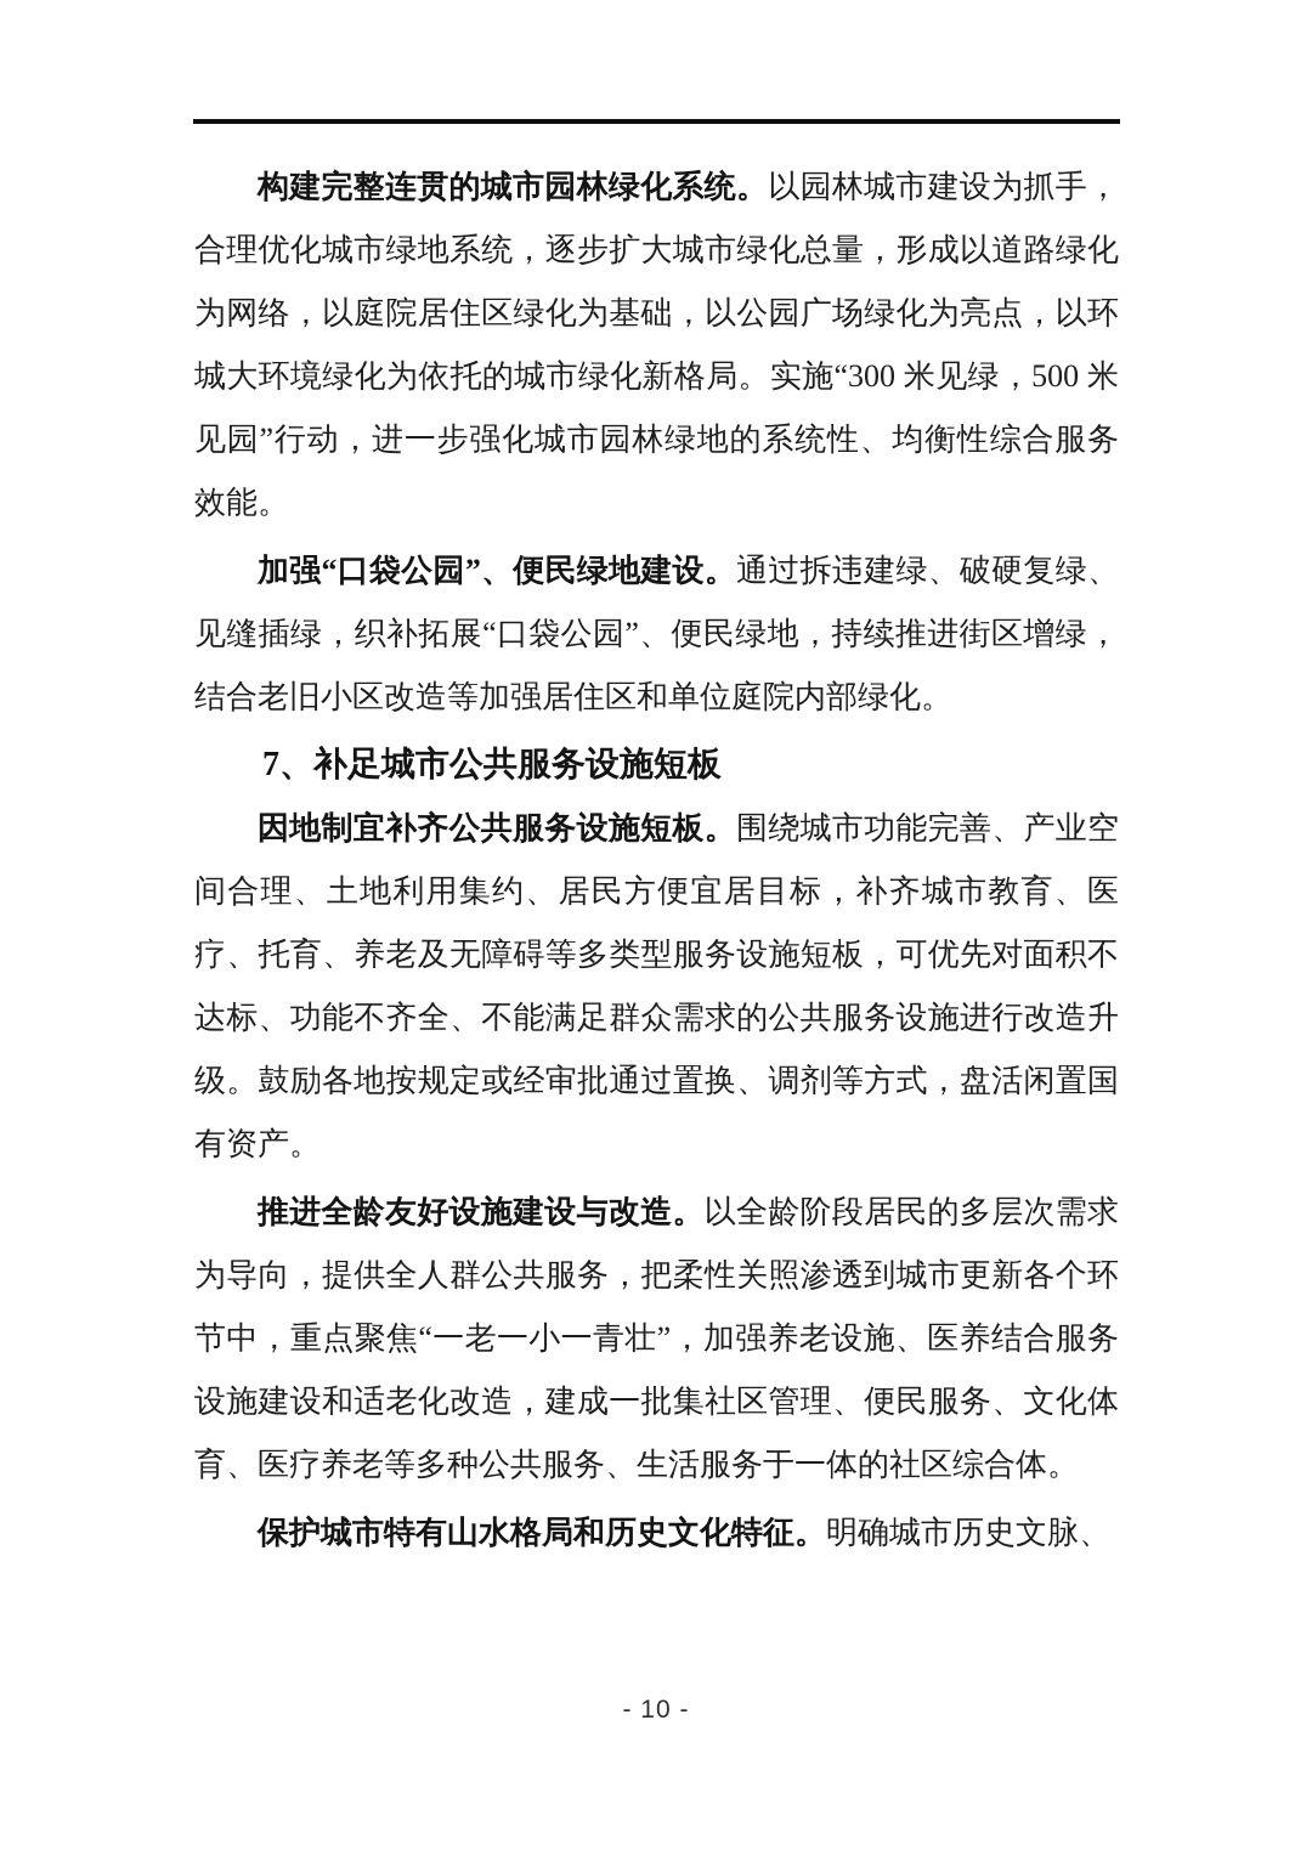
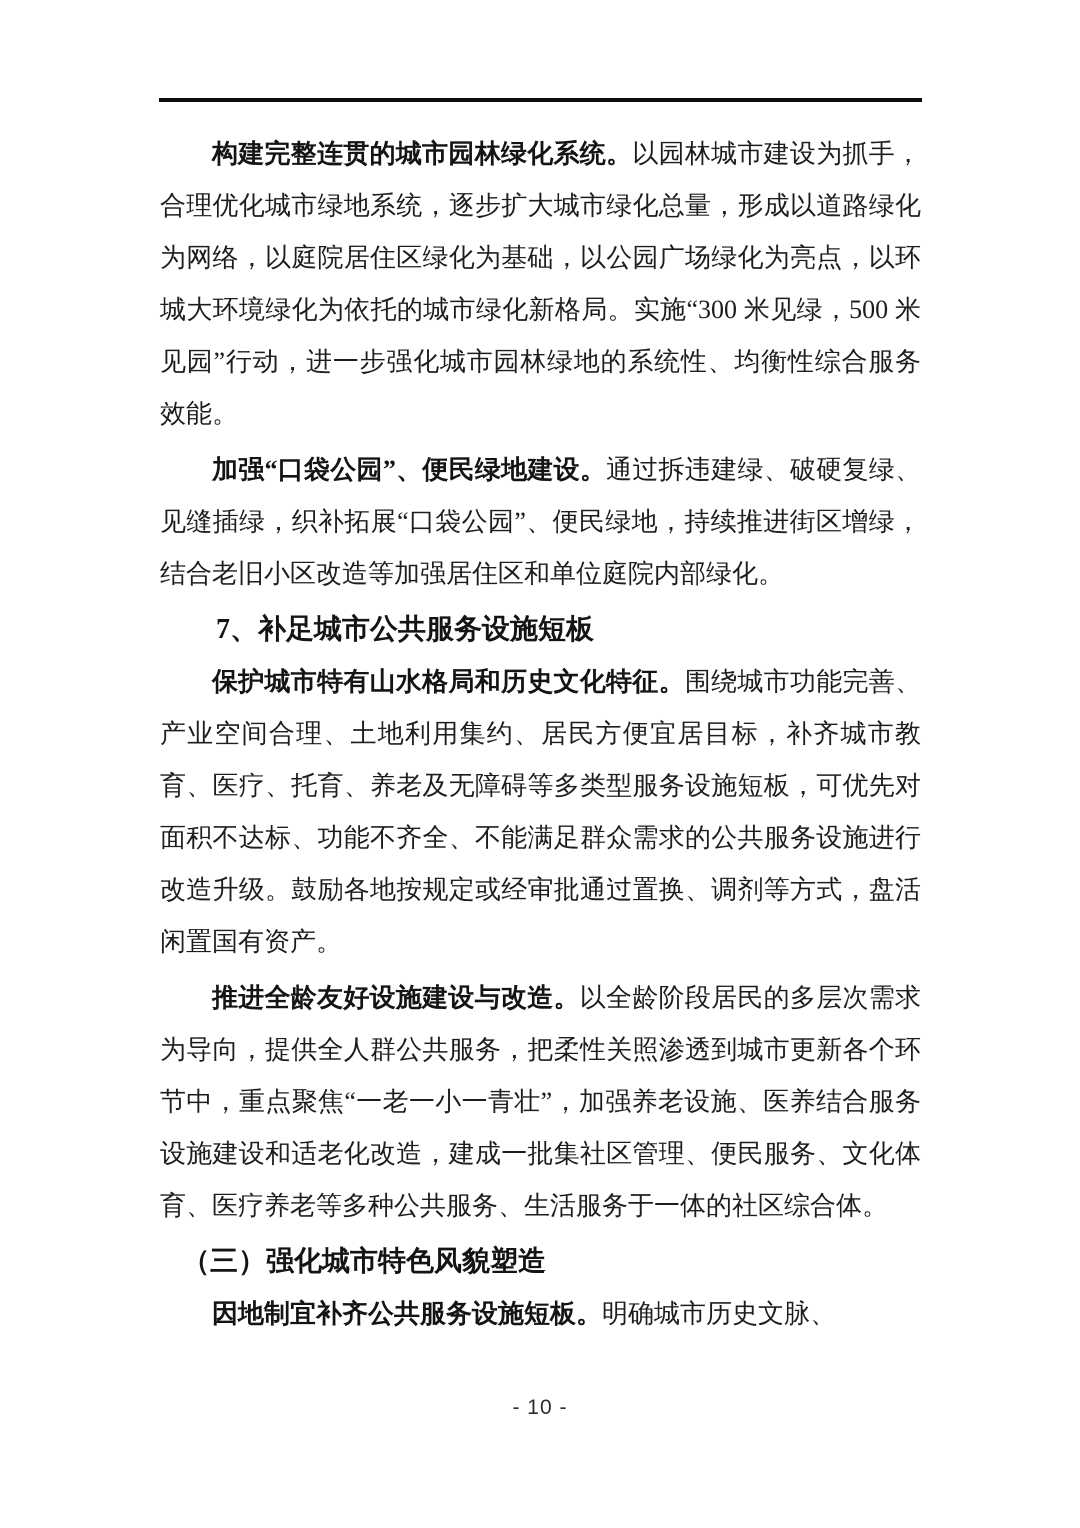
  构建完整连贯的城市园林绿化系统。以园林城市建设为抓手，合理优化城市绿地系统，逐步扩大城市绿化总量，形成以道路绿化为网络，以庭院居住区绿化为基础，以公园广场绿化为亮点，以环城大环境绿化为依托的城市绿化新格局。实施“300 米见绿，500 米见园”行动，进一步强化城市园林绿地的系统性、均衡性综合服务效能。
  加强“口袋公园”、便民绿地建设。通过拆违建绿、破硬复绿、见缝插绿，织补拓展“口袋公园”、便民绿地，持续推进街区增绿，结合老旧小区改造等加强居住区和单位庭院内部绿化。
  7、补足城市公共服务设施短板
- 因地制宜补齐公共服务设施短板。围绕城市功能完善、产业空间合理、土地利用集约、居民方便宜居目标，补齐城市教育、医疗、托育、养老及无障碍等多类型服务设施短板，可优先对面积不达标、功能不齐全、不能满足群众需求的公共服务设施进行改造升级。鼓励各地按规定或经审批通过置换、调剂等方式，盘活闲置国有资产。
+ 保护城市特有山水格局和历史文化特征。围绕城市功能完善、产业空间合理、土地利用集约、居民方便宜居目标，补齐城市教育、医疗、托育、养老及无障碍等多类型服务设施短板，可优先对面积不达标、功能不齐全、不能满足群众需求的公共服务设施进行改造升级。鼓励各地按规定或经审批通过置换、调剂等方式，盘活闲置国有资产。
  推进全龄友好设施建设与改造。以全龄阶段居民的多层次需求为导向，提供全人群公共服务，把柔性关照渗透到城市更新各个环节中，重点聚焦“一老一小一青壮”，加强养老设施、医养结合服务设施建设和适老化改造，建成一批集社区管理、便民服务、文化体育、医疗养老等多种公共服务、生活服务于一体的社区综合体。
+ （三）强化城市特色风貌塑造
- 保护城市特有山水格局和历史文化特征。明确城市历史文脉、
+ 因地制宜补齐公共服务设施短板。明确城市历史文脉、
  - 10 -
